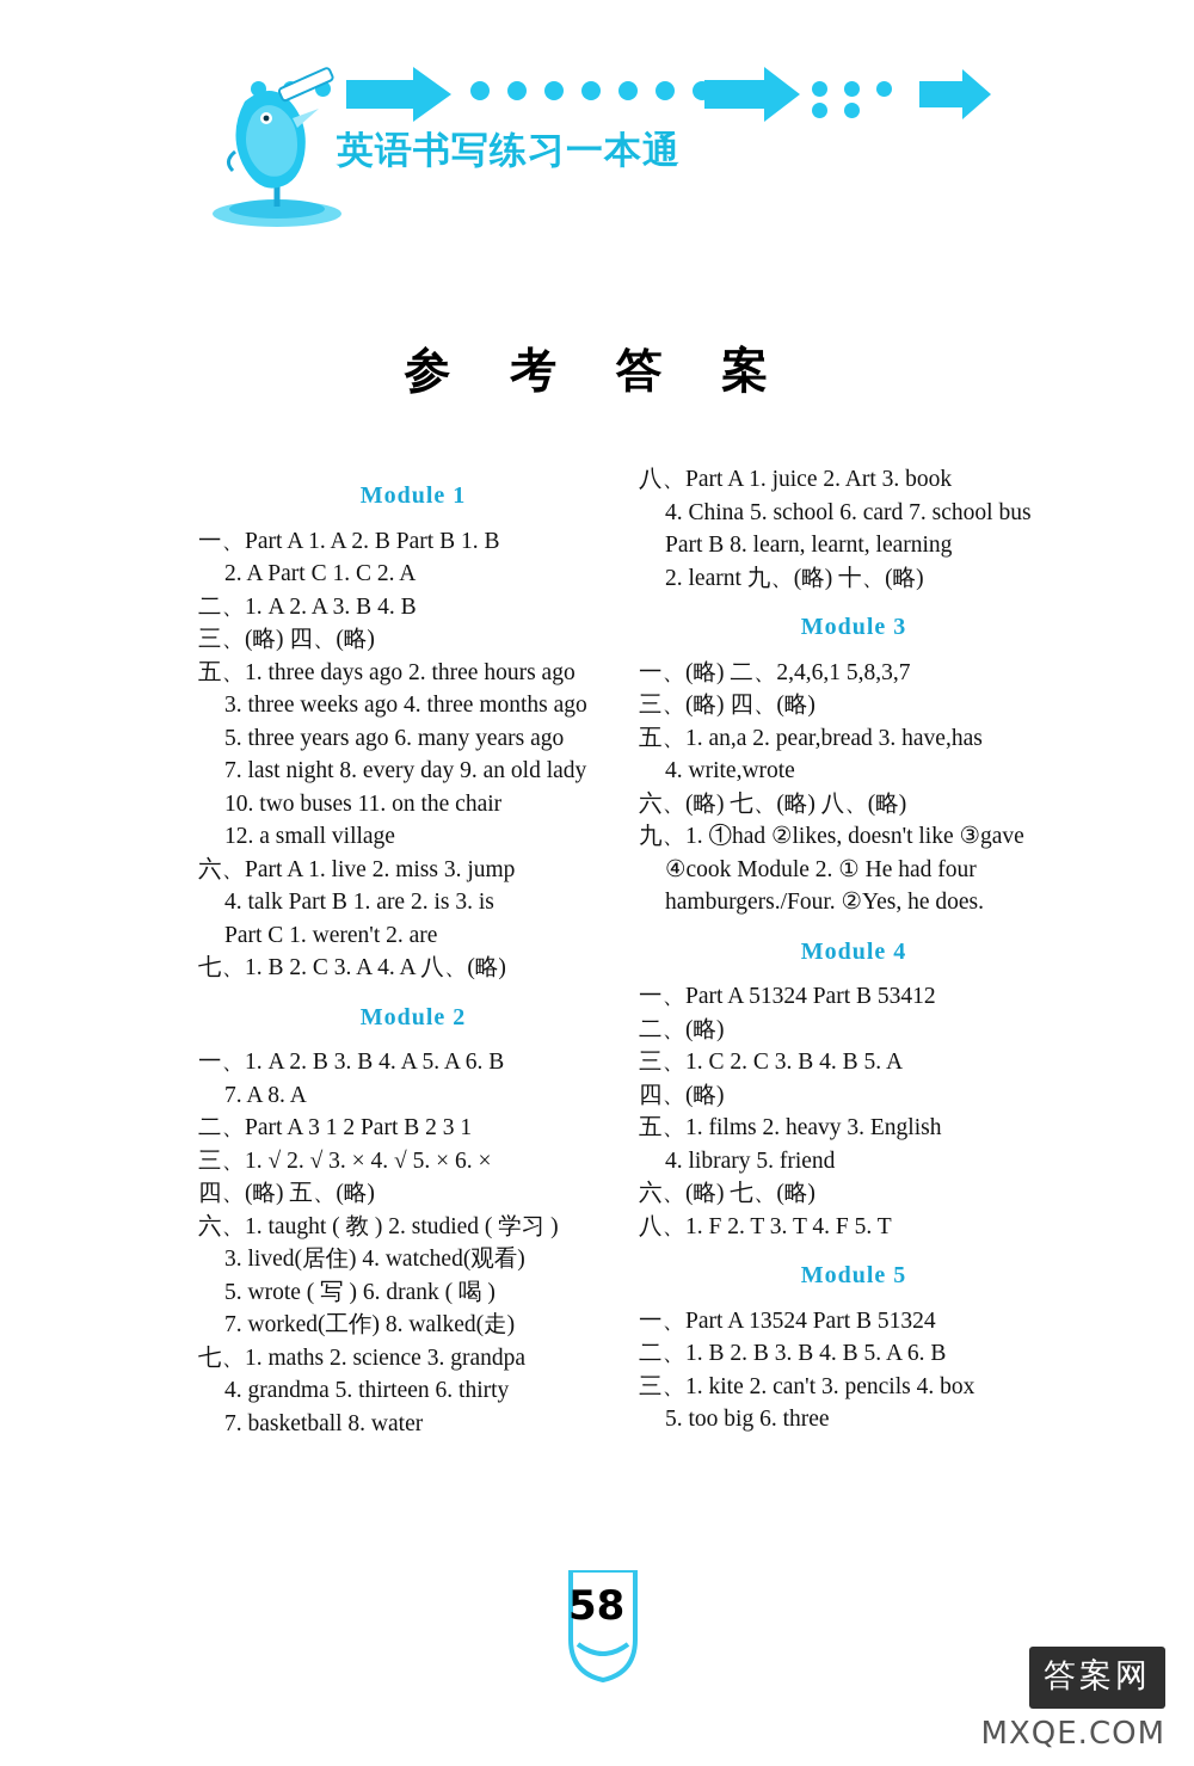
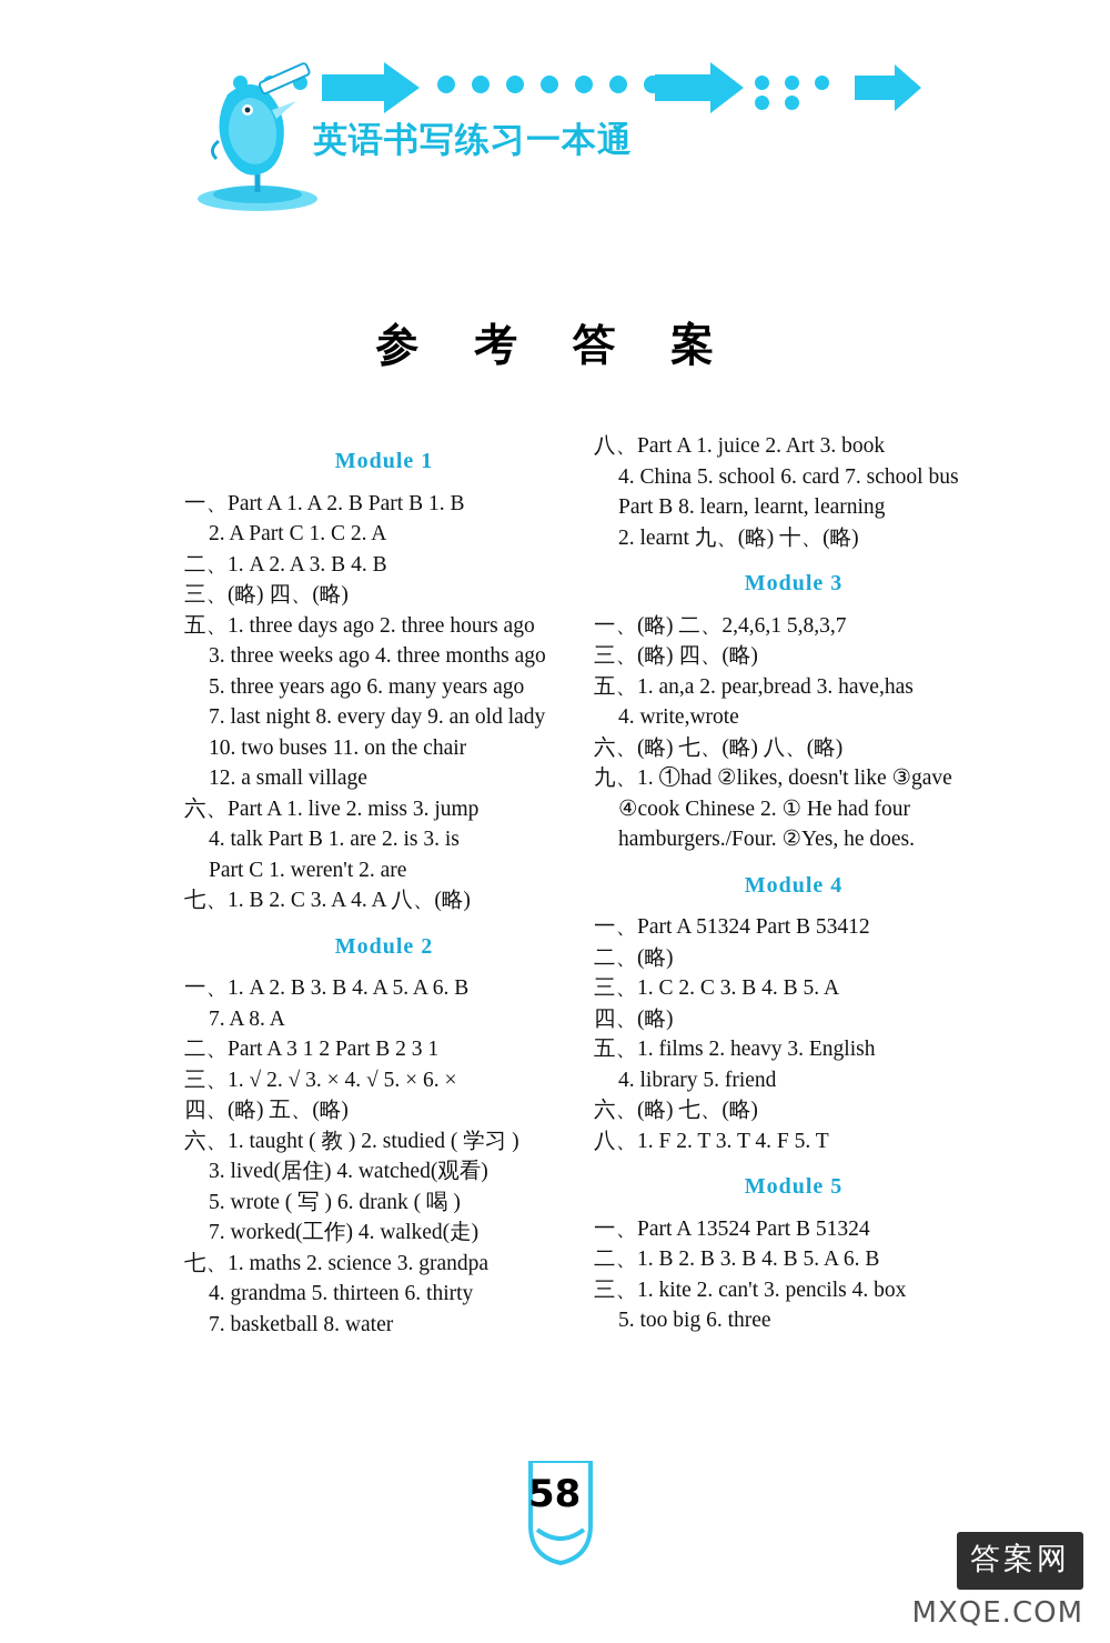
  英语书写练习一本通
  参 考 答 案
  Module 1
  一、Part A 1. A 2. B Part B 1. B
  2. A Part C 1. C 2. A
  二、1. A 2. A 3. B 4. B
  三、(略) 四、(略)
  五、1. three days ago 2. three hours ago
  3. three weeks ago 4. three months ago
  5. three years ago 6. many years ago
  7. last night 8. every day 9. an old lady
  10. two buses 11. on the chair
  12. a small village
  六、Part A 1. live 2. miss 3. jump
  4. talk Part B 1. are 2. is 3. is
  Part C 1. weren't 2. are
  七、1. B 2. C 3. A 4. A 八、(略)
  Module 2
  一、1. A 2. B 3. B 4. A 5. A 6. B
  7. A 8. A
  二、Part A 3 1 2 Part B 2 3 1
  三、1. √ 2. √ 3. × 4. √ 5. × 6. ×
  四、(略) 五、(略)
  六、1. taught ( 教 ) 2. studied ( 学习 )
  3. lived(居住) 4. watched(观看)
  5. wrote ( 写 ) 6. drank ( 喝 )
- 7. worked(工作) 8. walked(走)
+ 7. worked(工作) 4. walked(走)
  七、1. maths 2. science 3. grandpa
  4. grandma 5. thirteen 6. thirty
  7. basketball 8. water
  八、Part A 1. juice 2. Art 3. book
  4. China 5. school 6. card 7. school bus
  Part B 8. learn, learnt, learning
  2. learnt 九、(略) 十、(略)
  Module 3
  一、(略) 二、2,4,6,1 5,8,3,7
  三、(略) 四、(略)
  五、1. an,a 2. pear,bread 3. have,has
  4. write,wrote
  六、(略) 七、(略) 八、(略)
  九、1. ①had ②likes, doesn't like ③gave
- ④cook Module 2. ① He had four
+ ④cook Chinese 2. ① He had four
  hamburgers./Four. ②Yes, he does.
  Module 4
  一、Part A 51324 Part B 53412
  二、(略)
  三、1. C 2. C 3. B 4. B 5. A
  四、(略)
  五、1. films 2. heavy 3. English
  4. library 5. friend
  六、(略) 七、(略)
  八、1. F 2. T 3. T 4. F 5. T
  Module 5
  一、Part A 13524 Part B 51324
  二、1. B 2. B 3. B 4. B 5. A 6. B
  三、1. kite 2. can't 3. pencils 4. box
  5. too big 6. three
  58
  答案网
  MXQE.COM
